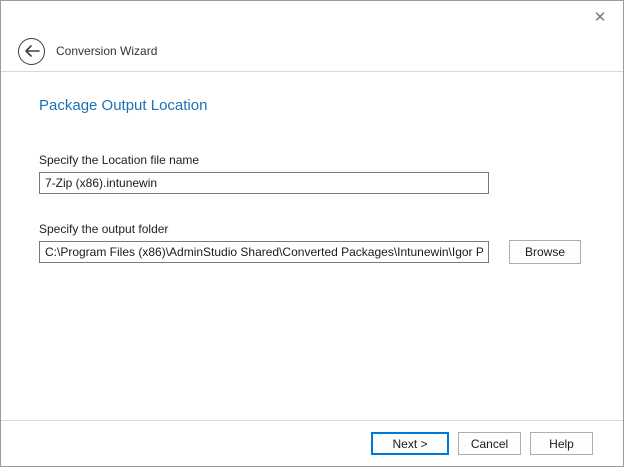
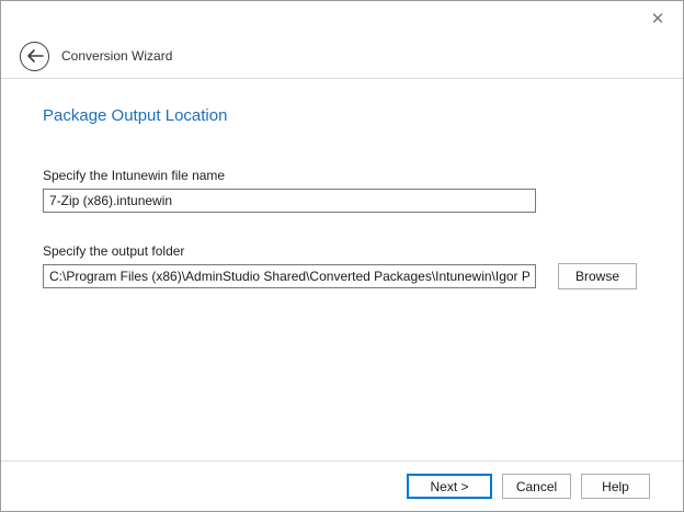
  ✕
  Conversion Wizard
  Package Output Location
- Specify the Location file name
+ Specify the Intunewin file name
  7-Zip (x86).intunewin
  Specify the output folder
  C:\Program Files (x86)\AdminStudio Shared\Converted Packages\Intunewin\Igor P
  Browse
  Next >
  Cancel
  Help
